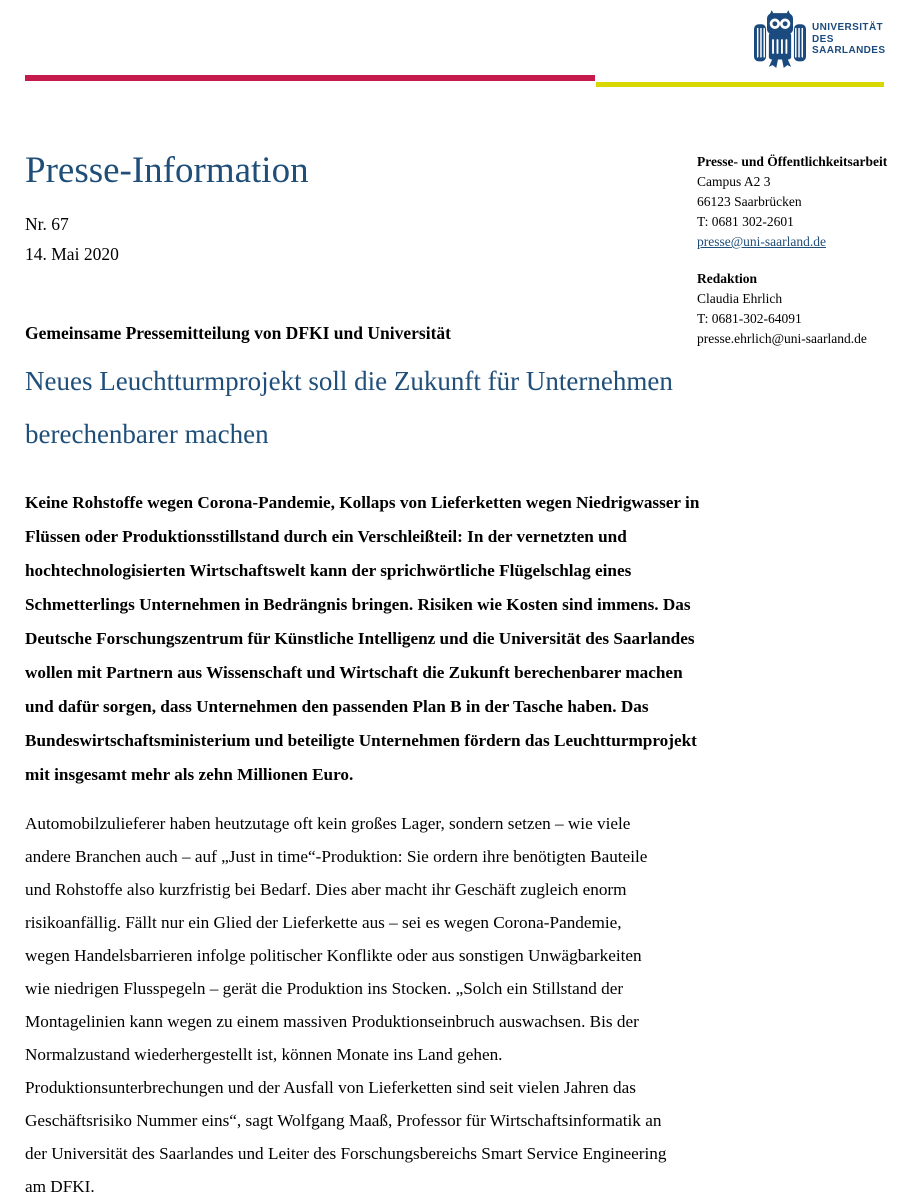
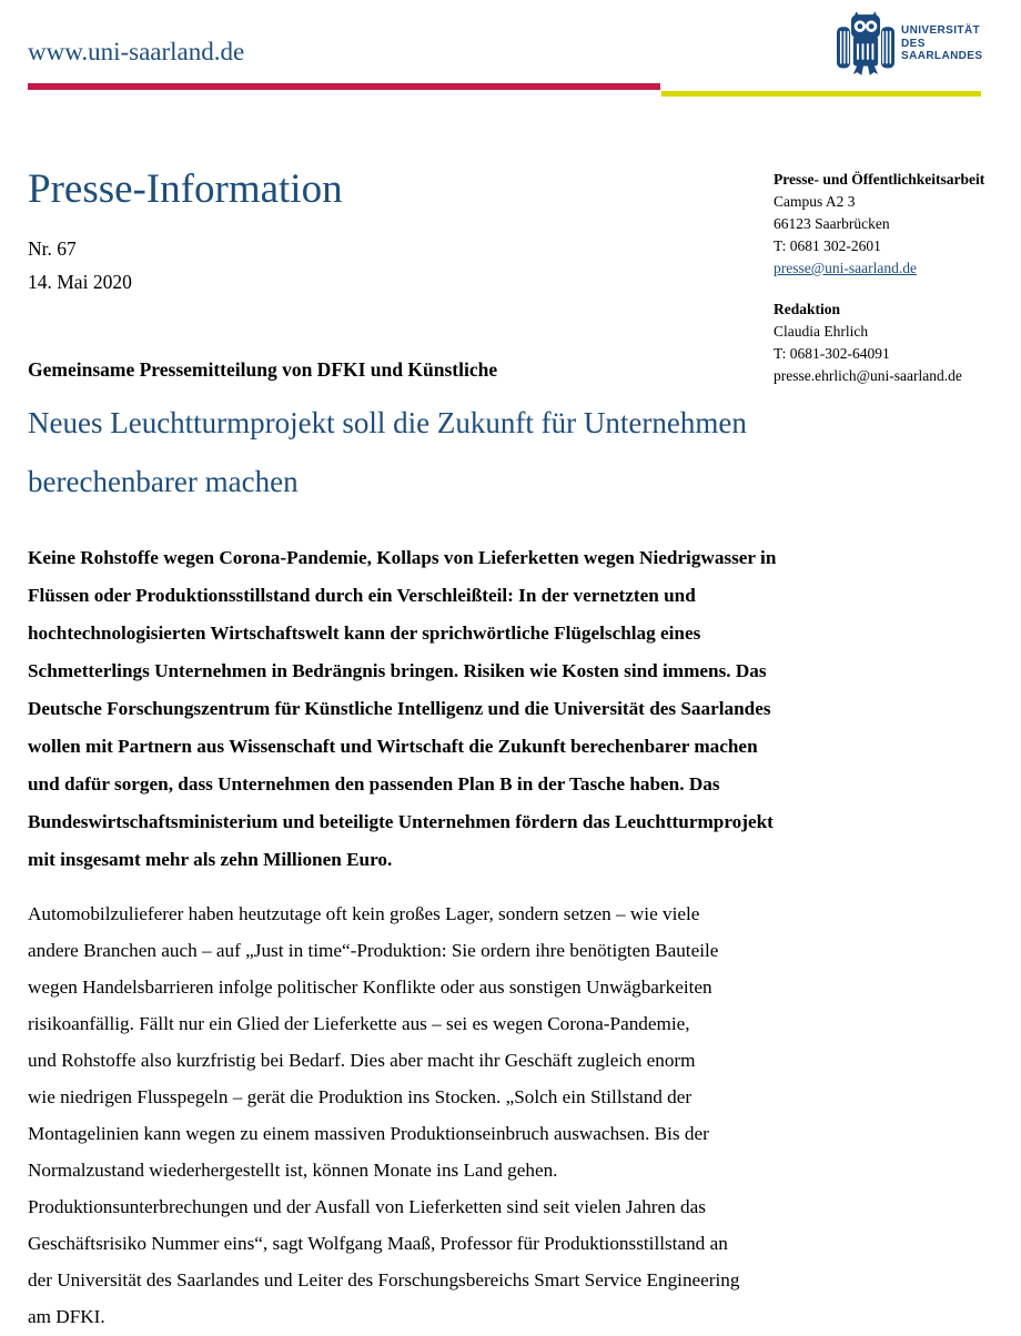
+ www.uni-saarland.de
  UNIVERSITÄT
  DES
  SAARLANDES
  Presse-Information
  Nr. 67
  14. Mai 2020
  Presse- und Öffentlichkeitsarbeit
  Campus A2 3
  66123 Saarbrücken
  T: 0681 302-2601
  presse@uni-saarland.de
  Redaktion
  Claudia Ehrlich
  T: 0681-302-64091
  presse.ehrlich@uni-saarland.de
- Gemeinsame Pressemitteilung von DFKI und Universität
+ Gemeinsame Pressemitteilung von DFKI und Künstliche
  Neues Leuchtturmprojekt soll die Zukunft für Unternehmen
  berechenbarer machen
  Keine Rohstoffe wegen Corona-Pandemie, Kollaps von Lieferketten wegen Niedrigwasser in
  Flüssen oder Produktionsstillstand durch ein Verschleißteil: In der vernetzten und
  hochtechnologisierten Wirtschaftswelt kann der sprichwörtliche Flügelschlag eines
  Schmetterlings Unternehmen in Bedrängnis bringen. Risiken wie Kosten sind immens. Das
  Deutsche Forschungszentrum für Künstliche Intelligenz und die Universität des Saarlandes
  wollen mit Partnern aus Wissenschaft und Wirtschaft die Zukunft berechenbarer machen
  und dafür sorgen, dass Unternehmen den passenden Plan B in der Tasche haben. Das
  Bundeswirtschaftsministerium und beteiligte Unternehmen fördern das Leuchtturmprojekt
  mit insgesamt mehr als zehn Millionen Euro.
  Automobilzulieferer haben heutzutage oft kein großes Lager, sondern setzen – wie viele
  andere Branchen auch – auf „Just in time“-Produktion: Sie ordern ihre benötigten Bauteile
- und Rohstoffe also kurzfristig bei Bedarf. Dies aber macht ihr Geschäft zugleich enorm
+ wegen Handelsbarrieren infolge politischer Konflikte oder aus sonstigen Unwägbarkeiten
  risikoanfällig. Fällt nur ein Glied der Lieferkette aus – sei es wegen Corona-Pandemie,
- wegen Handelsbarrieren infolge politischer Konflikte oder aus sonstigen Unwägbarkeiten
+ und Rohstoffe also kurzfristig bei Bedarf. Dies aber macht ihr Geschäft zugleich enorm
  wie niedrigen Flusspegeln – gerät die Produktion ins Stocken. „Solch ein Stillstand der
  Montagelinien kann wegen zu einem massiven Produktionseinbruch auswachsen. Bis der
  Normalzustand wiederhergestellt ist, können Monate ins Land gehen.
  Produktionsunterbrechungen und der Ausfall von Lieferketten sind seit vielen Jahren das
- Geschäftsrisiko Nummer eins“, sagt Wolfgang Maaß, Professor für Wirtschaftsinformatik an
+ Geschäftsrisiko Nummer eins“, sagt Wolfgang Maaß, Professor für Produktionsstillstand an
  der Universität des Saarlandes und Leiter des Forschungsbereichs Smart Service Engineering
  am DFKI.
